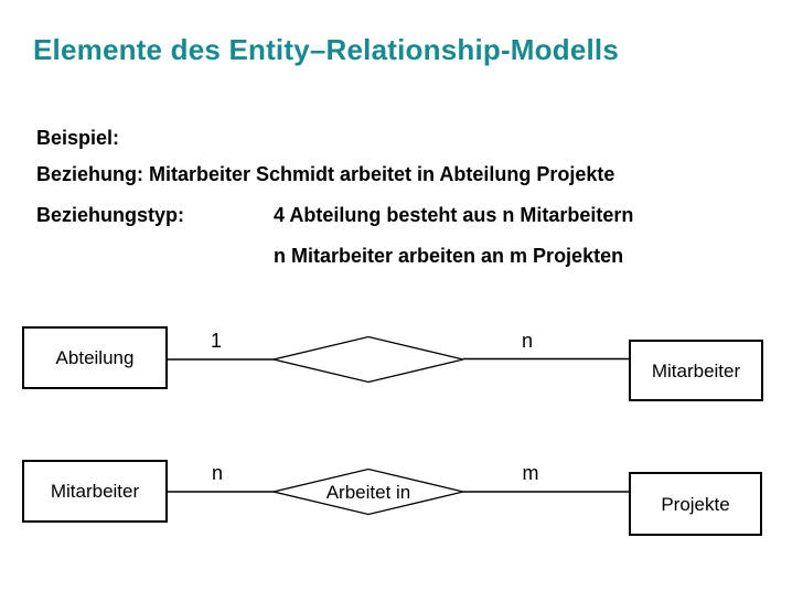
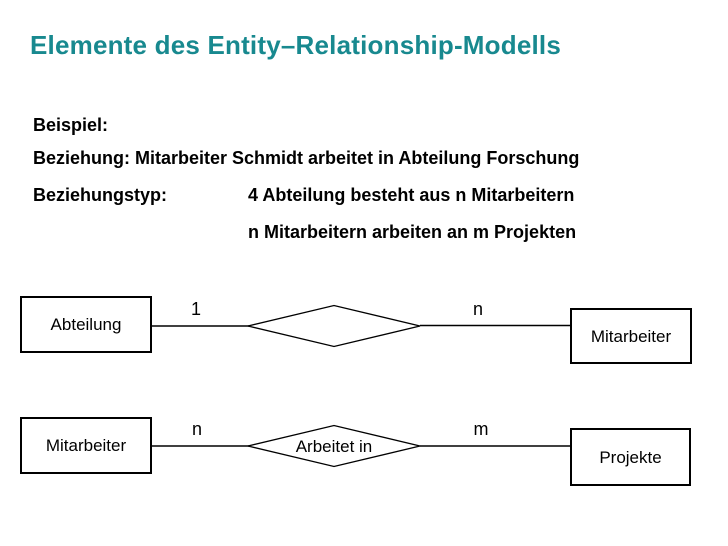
  Elemente des Entity–Relationship-Modells
  Beispiel:
- Beziehung: Mitarbeiter Schmidt arbeitet in Abteilung Projekte
+ Beziehung: Mitarbeiter Schmidt arbeitet in Abteilung Forschung
  Beziehungstyp:
  4 Abteilung besteht aus n Mitarbeitern
- n Mitarbeiter arbeiten an m Projekten
+ n Mitarbeitern arbeiten an m Projekten
  Abteilung
  1
  n
  Mitarbeiter
  Mitarbeiter
  n
  Arbeitet in
  m
  Projekte
